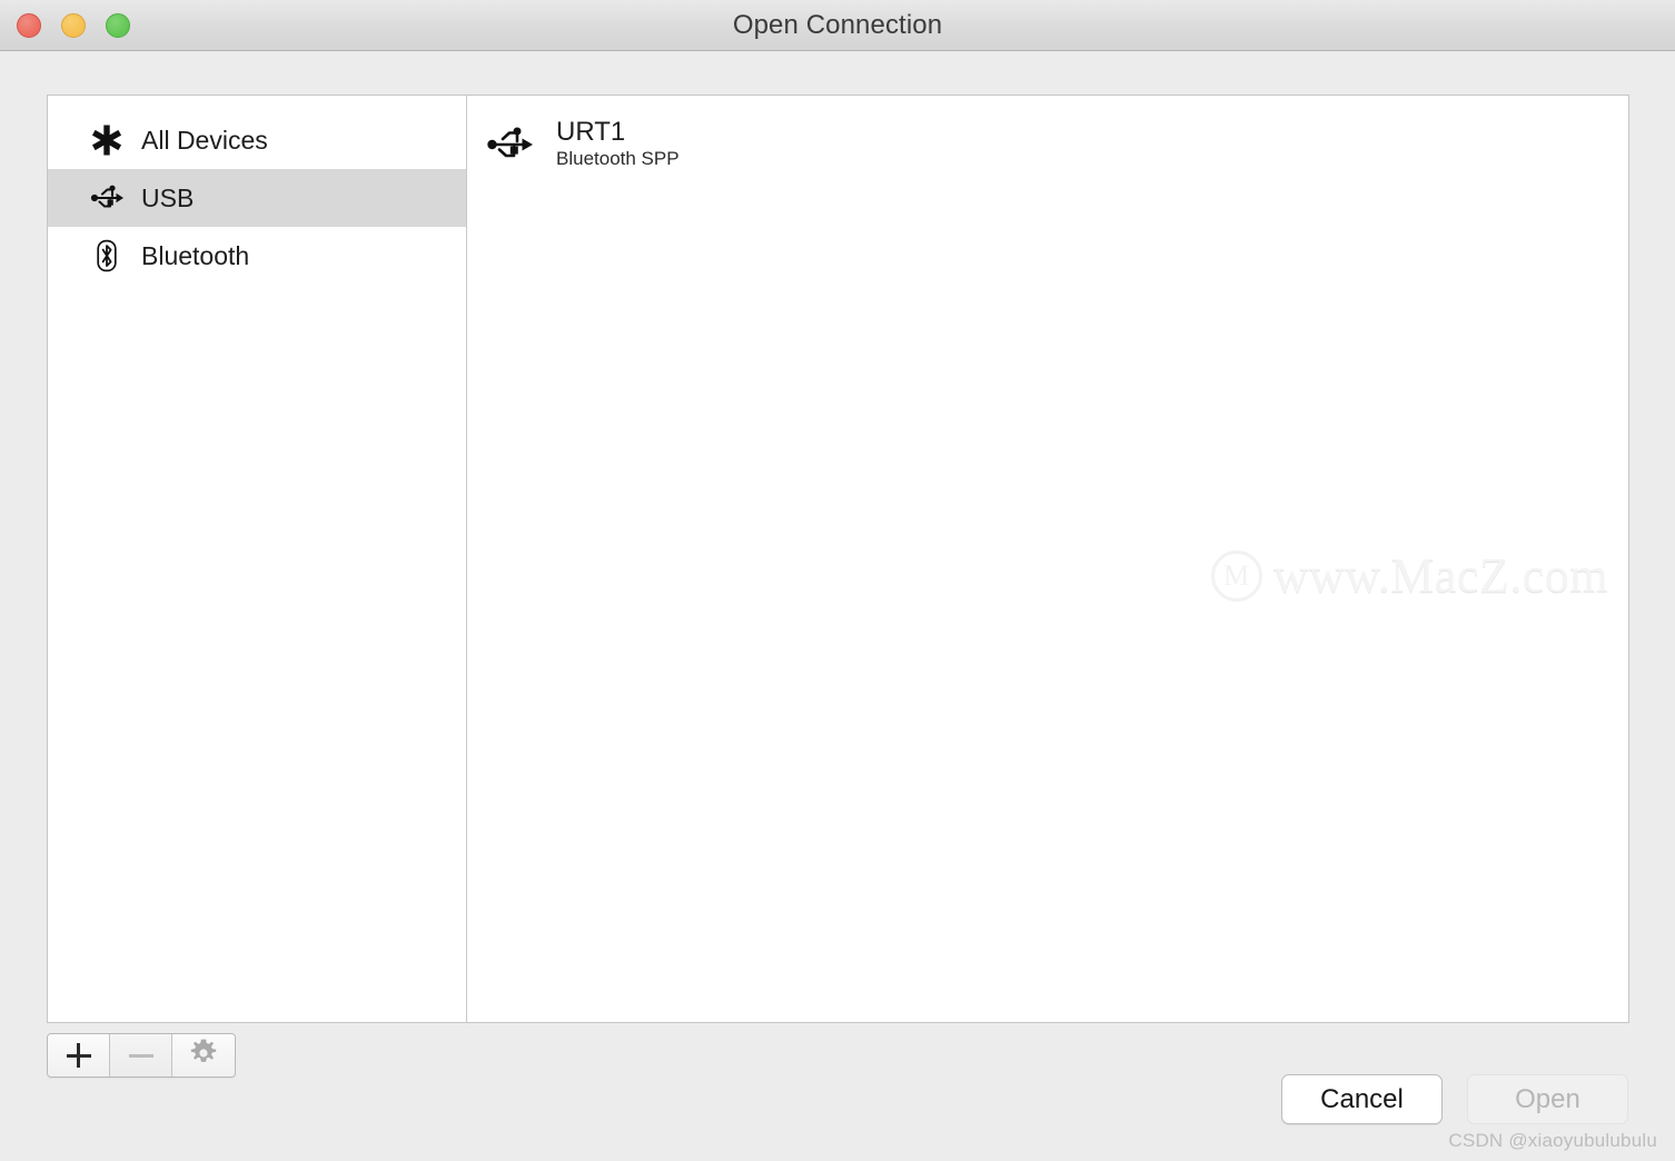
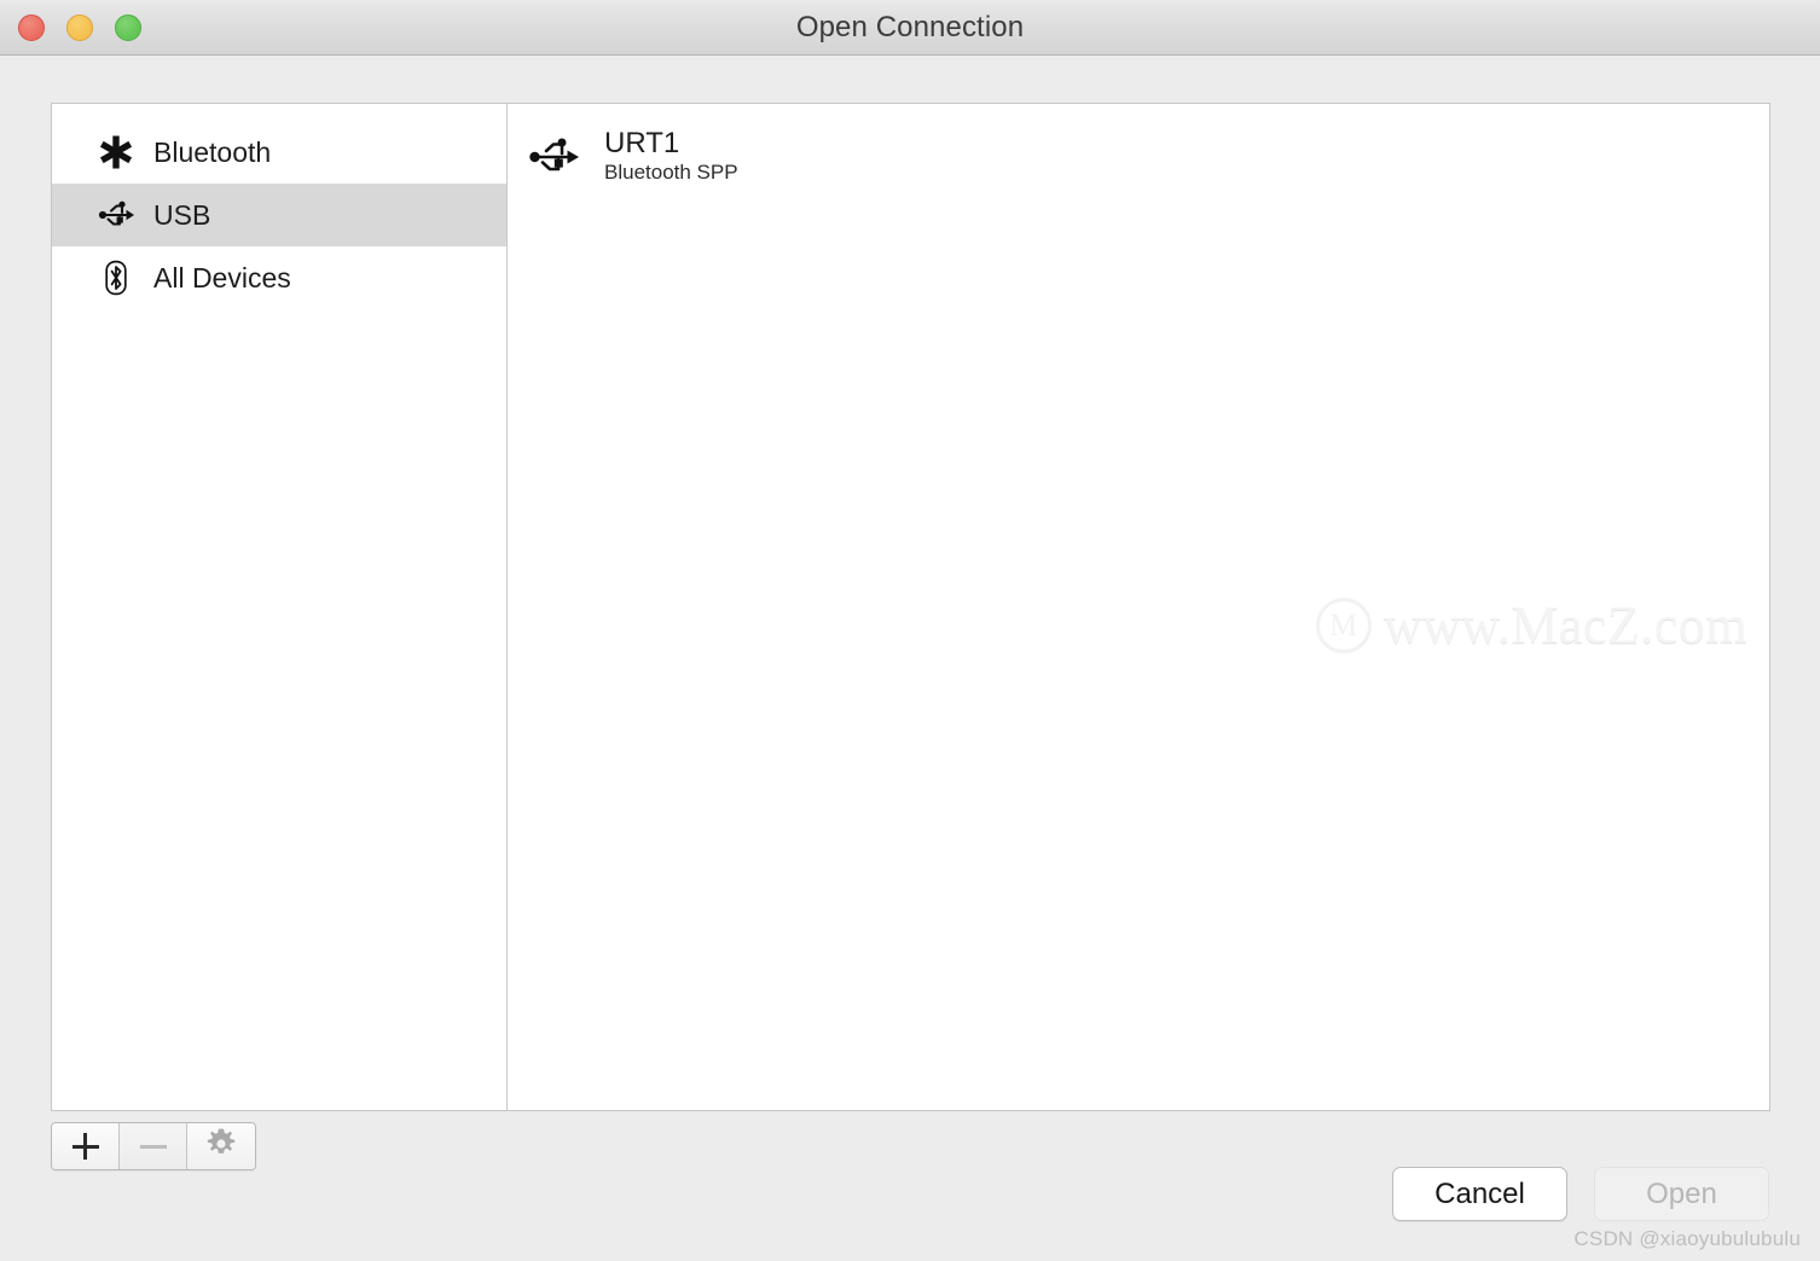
  Open Connection
- All Devices
+ Bluetooth
  USB
- Bluetooth
+ All Devices
  URT1
  Bluetooth SPP
  www.MacZ.com
  Cancel
  Open
  CSDN @xiaoyubulubulu
